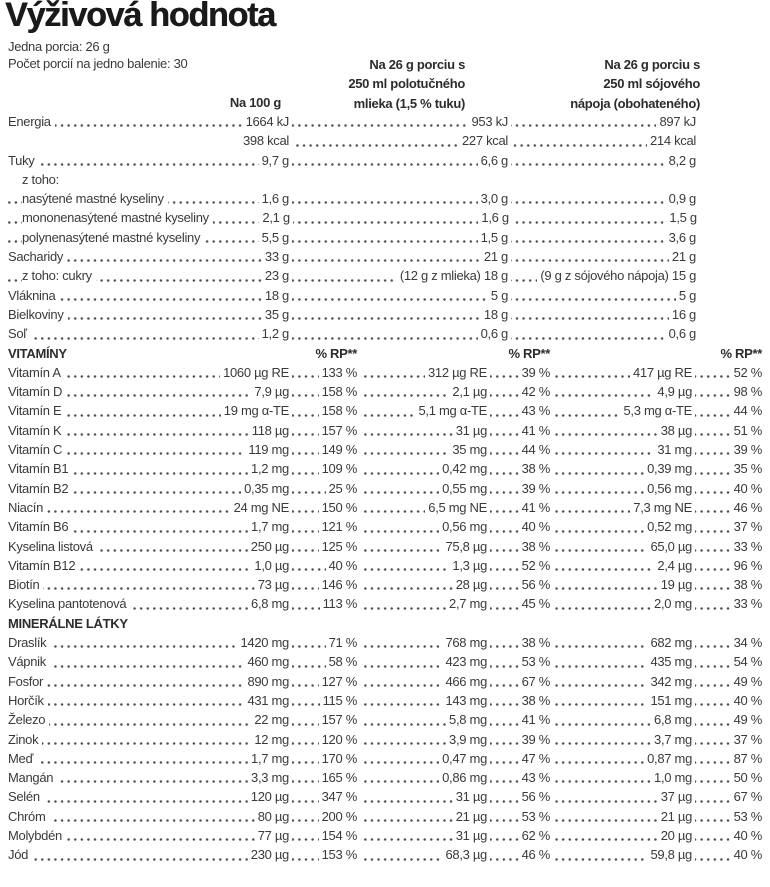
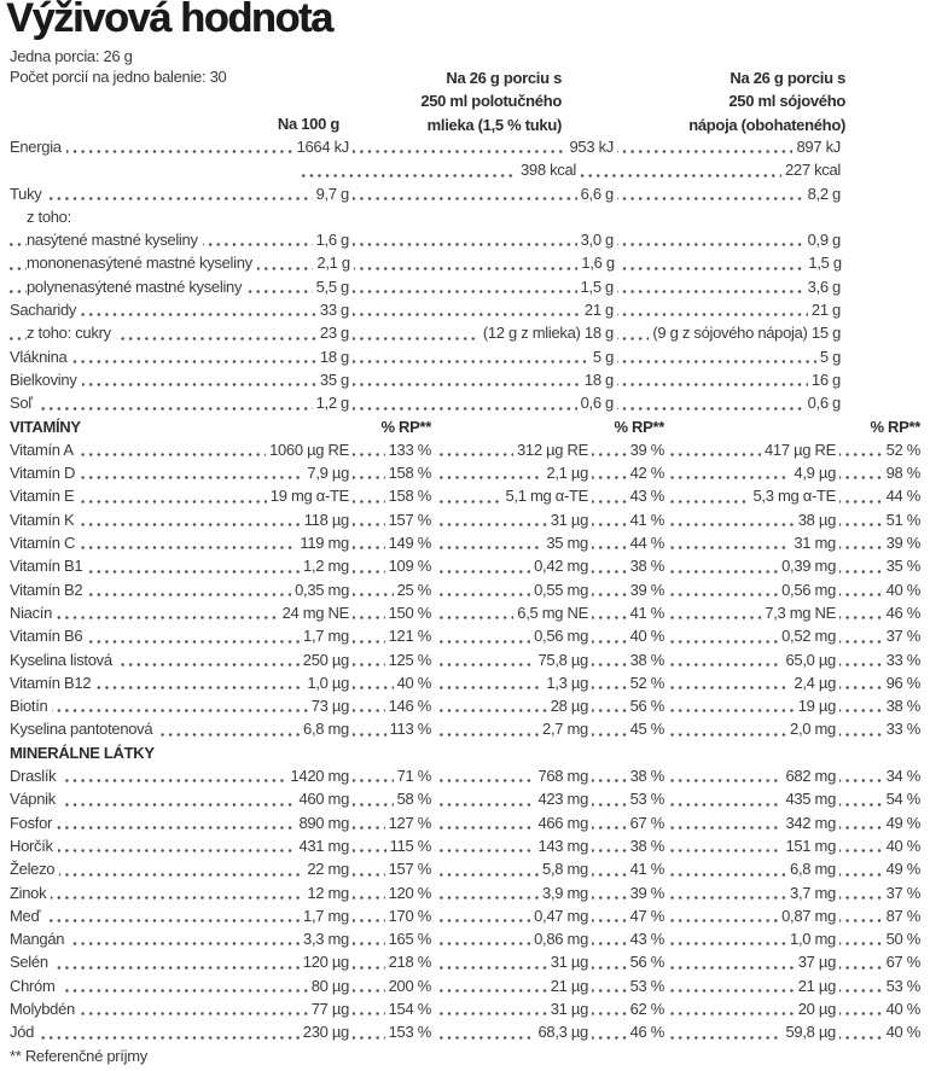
  Výživová hodnota
  Jedna porcia: 26 g
  Počet porcií na jedno balenie: 30
  Na 100 g
  Na 26 g porciu s
  250 ml polotučného
  mlieka (1,5 % tuku)
  Na 26 g porciu s
  250 ml sójového
  nápoja (obohateného)
  Energia
  1664 kJ
  953 kJ
  897 kJ
  398 kcal
  227 kcal
- 214 kcal
  Tuky
  9,7 g
  6,6 g
  8,2 g
  z toho:
  nasýtené mastné kyseliny
  1,6 g
  3,0 g
  0,9 g
  mononenasýtené mastné kyseliny
  2,1 g
  1,6 g
  1,5 g
  polynenasýtené mastné kyseliny
  5,5 g
  1,5 g
  3,6 g
  Sacharidy
  33 g
  21 g
  21 g
  z toho: cukry
  23 g
  (12 g z mlieka) 18 g
  (9 g z sójového nápoja) 15 g
  Vláknina
  18 g
  5 g
  5 g
  Bielkoviny
  35 g
  18 g
  16 g
  Soľ
  1,2 g
  0,6 g
  0,6 g
  VITAMÍNY
  % RP**
  % RP**
  % RP**
  Vitamín A
  1060 µg RE
  133 %
  312 µg RE
  39 %
  417 µg RE
  52 %
  Vitamín D
  7,9 µg
  158 %
  2,1 µg
  42 %
  4,9 µg
  98 %
  Vitamín E
  19 mg α-TE
  158 %
  5,1 mg α-TE
  43 %
  5,3 mg α-TE
  44 %
  Vitamín K
  118 µg
  157 %
  31 µg
  41 %
  38 µg
  51 %
  Vitamín C
  119 mg
  149 %
  35 mg
  44 %
  31 mg
  39 %
  Vitamín B1
  1,2 mg
  109 %
  0,42 mg
  38 %
  0,39 mg
  35 %
  Vitamín B2
  0,35 mg
  25 %
  0,55 mg
  39 %
  0,56 mg
  40 %
  Niacín
  24 mg NE
  150 %
  6,5 mg NE
  41 %
  7,3 mg NE
  46 %
  Vitamín B6
  1,7 mg
  121 %
  0,56 mg
  40 %
  0,52 mg
  37 %
  Kyselina listová
  250 µg
  125 %
  75,8 µg
  38 %
  65,0 µg
  33 %
  Vitamín B12
  1,0 µg
  40 %
  1,3 µg
  52 %
  2,4 µg
  96 %
  Biotín
  73 µg
  146 %
  28 µg
  56 %
  19 µg
  38 %
  Kyselina pantotenová
  6,8 mg
  113 %
  2,7 mg
  45 %
  2,0 mg
  33 %
  MINERÁLNE LÁTKY
  Draslík
  1420 mg
  71 %
  768 mg
  38 %
  682 mg
  34 %
  Vápnik
  460 mg
  58 %
  423 mg
  53 %
  435 mg
  54 %
  Fosfor
  890 mg
  127 %
  466 mg
  67 %
  342 mg
  49 %
  Horčík
  431 mg
  115 %
  143 mg
  38 %
  151 mg
  40 %
  Železo
  22 mg
  157 %
  5,8 mg
  41 %
  6,8 mg
  49 %
  Zinok
  12 mg
  120 %
  3,9 mg
  39 %
  3,7 mg
  37 %
  Meď
  1,7 mg
  170 %
  0,47 mg
  47 %
  0,87 mg
  87 %
  Mangán
  3,3 mg
  165 %
  0,86 mg
  43 %
  1,0 mg
  50 %
  Selén
  120 µg
- 347 %
+ 218 %
  31 µg
  56 %
  37 µg
  67 %
  Chróm
  80 µg
  200 %
  21 µg
  53 %
  21 µg
  53 %
  Molybdén
  77 µg
  154 %
  31 µg
  62 %
  20 µg
  40 %
  Jód
  230 µg
  153 %
  68,3 µg
  46 %
  59,8 µg
  40 %
+ ** Referenčné príjmy
